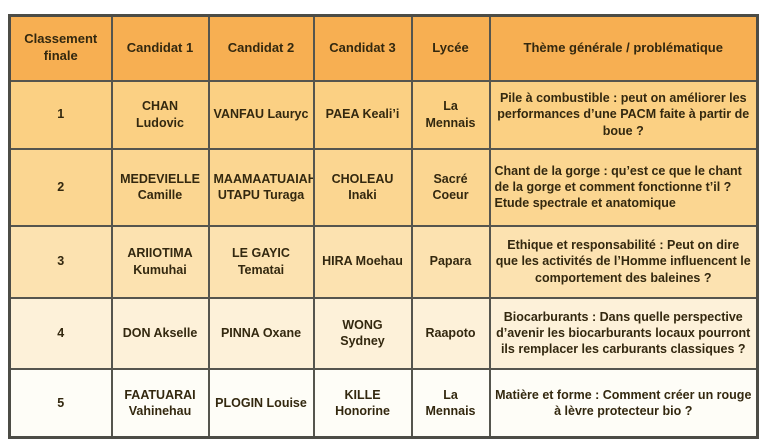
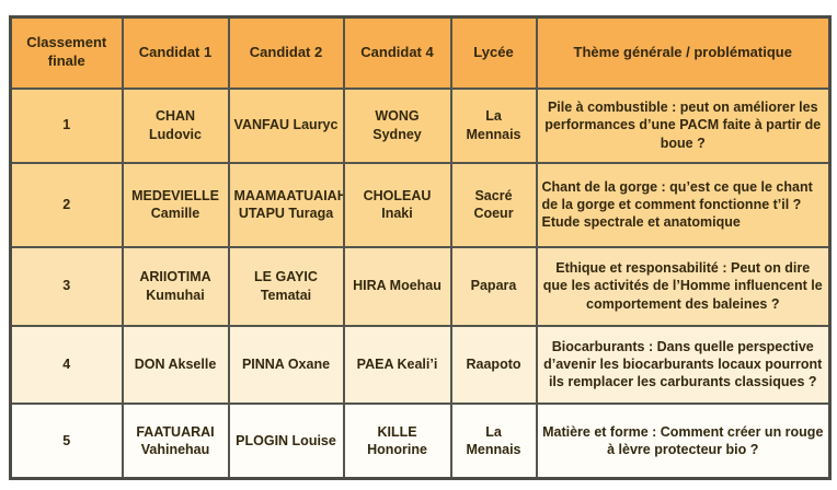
- Classement finale	Candidat 1	Candidat 2	Candidat 3	Lycée	Thème générale / problématique
+ Classement finale	Candidat 1	Candidat 2	Candidat 4	Lycée	Thème générale / problématique
- 1	CHAN Ludovic	VANFAU Lauryc	PAEA Keali’i	La Mennais	Pile à combustible : peut on améliorer les performances d’une PACM faite à partir de boue ?
+ 1	CHAN Ludovic	VANFAU Lauryc	WONG Sydney	La Mennais	Pile à combustible : peut on améliorer les performances d’une PACM faite à partir de boue ?
  2	MEDEVIELLE Camille	MAAMAATUAIAH UTAPU Turaga	CHOLEAU Inaki	Sacré Coeur	Chant de la gorge : qu’est ce que le chant de la gorge et comment fonctionne t’il ? Etude spectrale et anatomique
  3	ARIIOTIMA Kumuhai	LE GAYIC Tematai	HIRA Moehau	Papara	Ethique et responsabilité : Peut on dire que les activités de l’Homme influencent le comportement des baleines ?
- 4	DON Akselle	PINNA Oxane	WONG Sydney	Raapoto	Biocarburants : Dans quelle perspective d’avenir les biocarburants locaux pourront ils remplacer les carburants classiques ?
+ 4	DON Akselle	PINNA Oxane	PAEA Keali’i	Raapoto	Biocarburants : Dans quelle perspective d’avenir les biocarburants locaux pourront ils remplacer les carburants classiques ?
  5	FAATUARAI Vahinehau	PLOGIN Louise	KILLE Honorine	La Mennais	Matière et forme : Comment créer un rouge à lèvre protecteur bio ?
